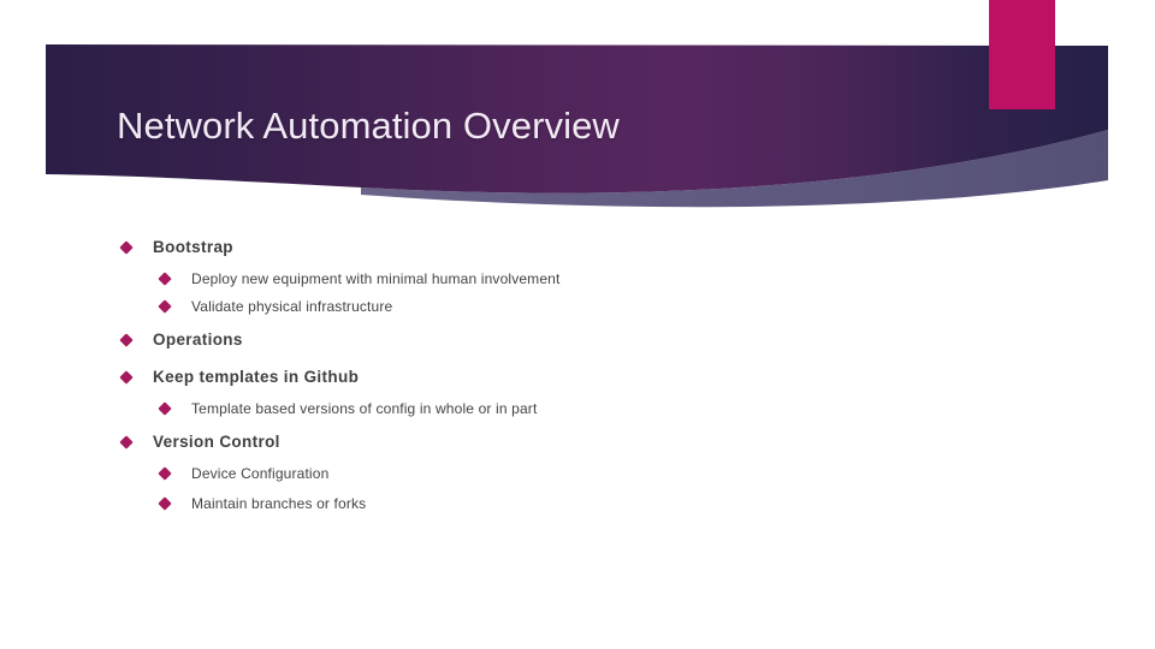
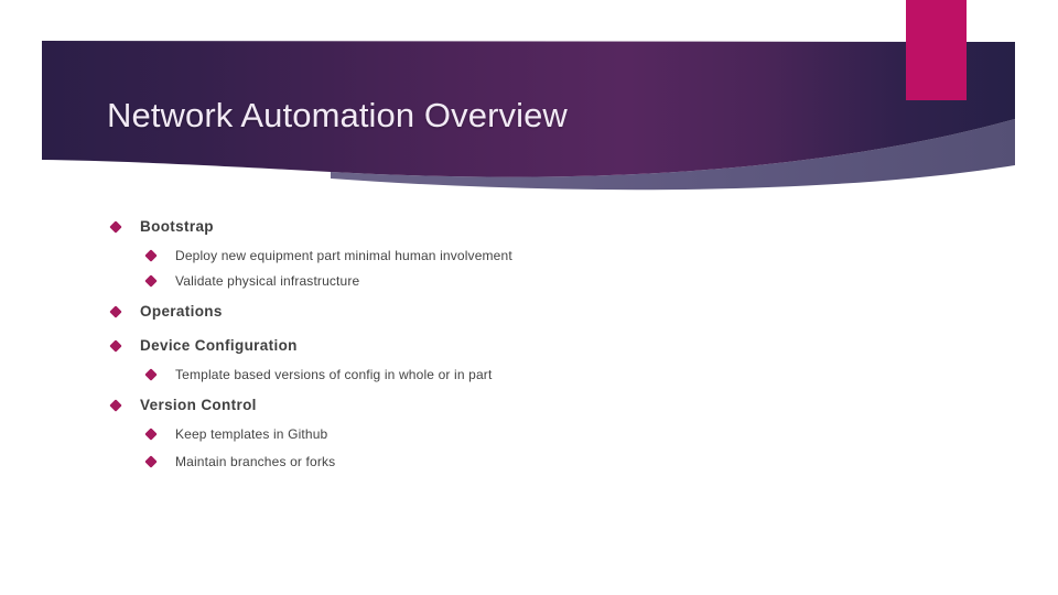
  Network Automation Overview
  Bootstrap
- Deploy new equipment with minimal human involvement
+ Deploy new equipment part minimal human involvement
  Validate physical infrastructure
  Operations
- Keep templates in Github
+ Device Configuration
  Template based versions of config in whole or in part
  Version Control
- Device Configuration
+ Keep templates in Github
  Maintain branches or forks
